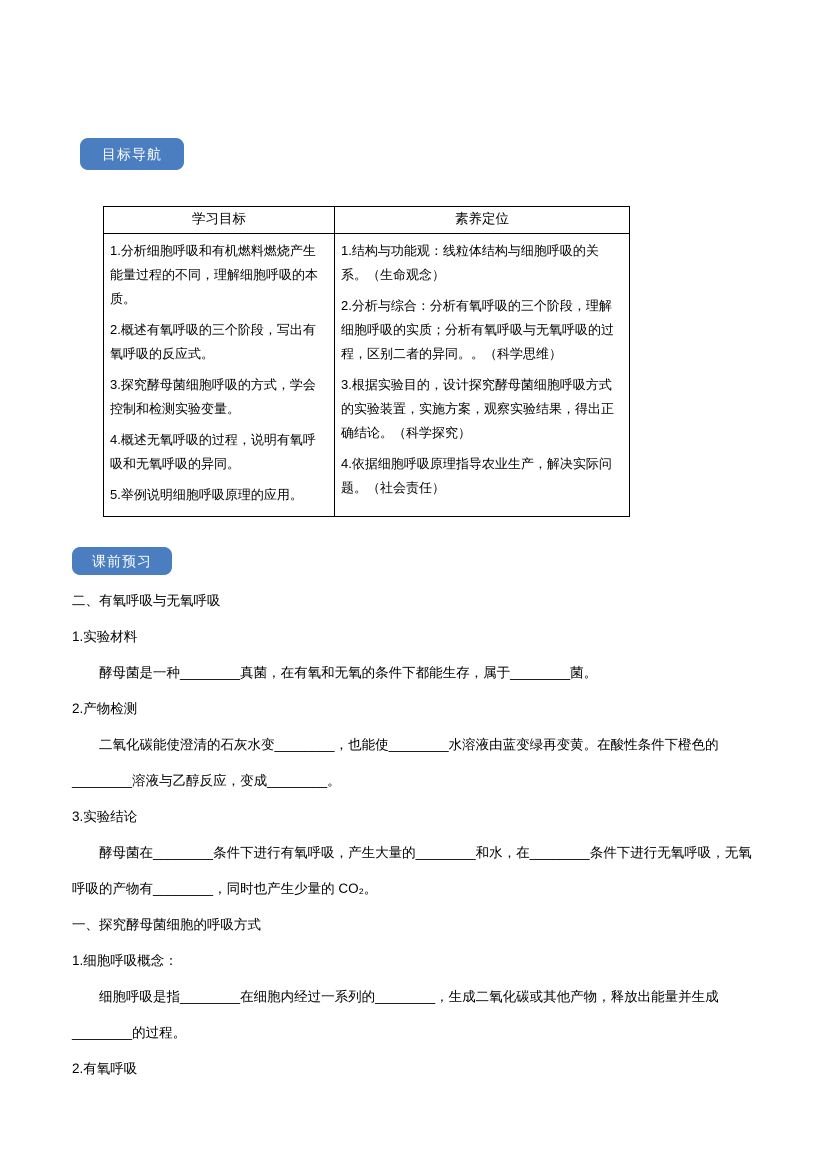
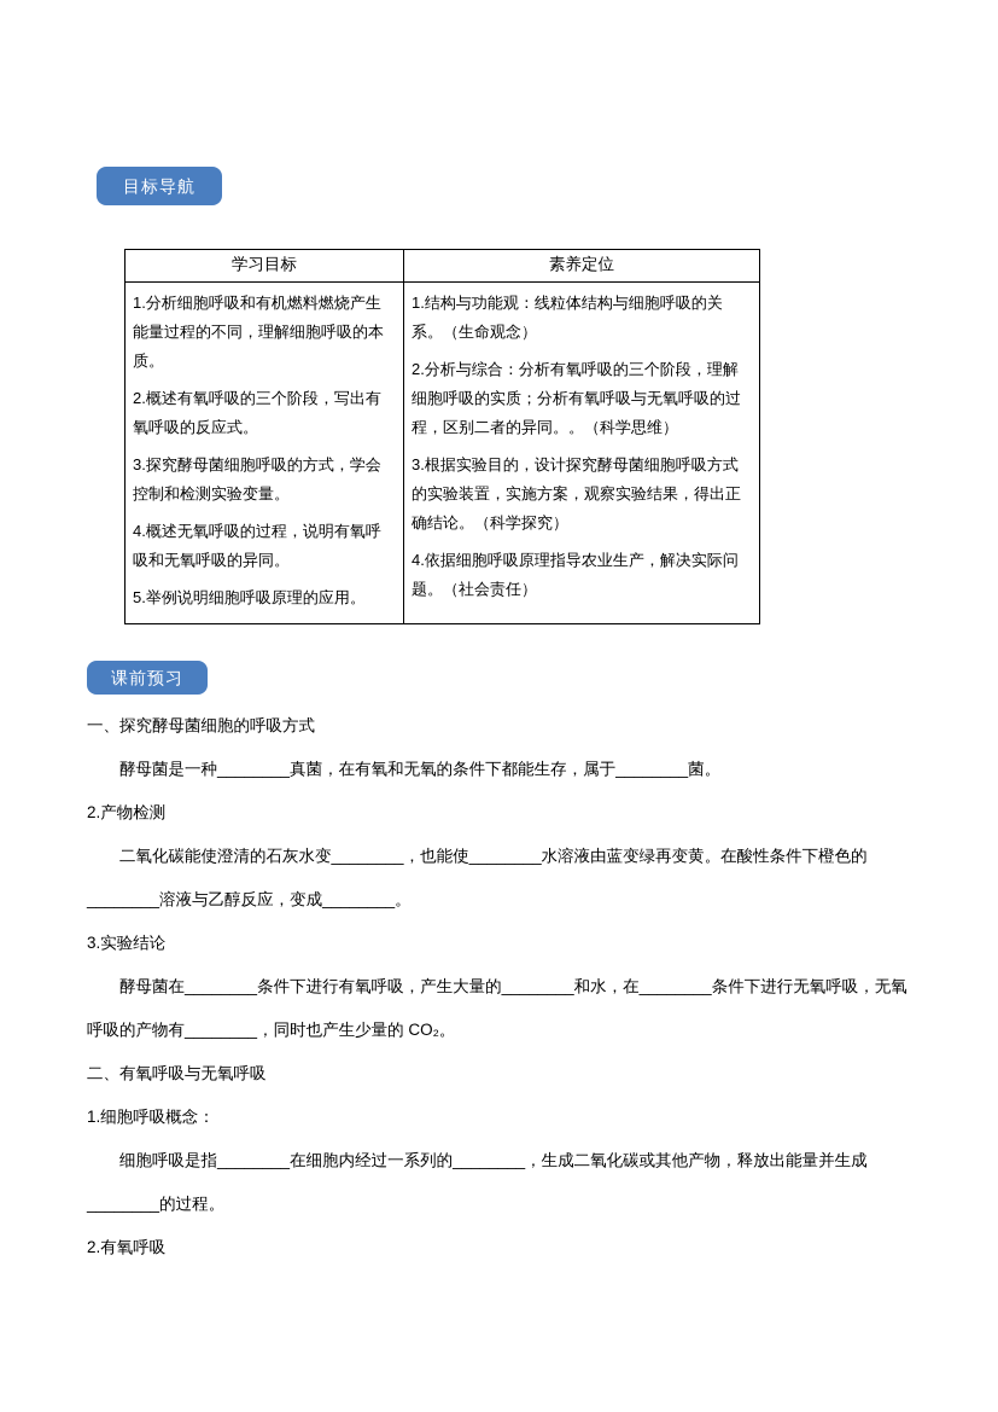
  目标导航
  学习目标	素养定位
  1.分析细胞呼吸和有机燃料燃烧产生能量过程的不同，理解细胞呼吸的本质。 2.概述有氧呼吸的三个阶段，写出有氧呼吸的反应式。 3.探究酵母菌细胞呼吸的方式，学会控制和检测实验变量。 4.概述无氧呼吸的过程，说明有氧呼吸和无氧呼吸的异同。 5.举例说明细胞呼吸原理的应用。	1.结构与功能观：线粒体结构与细胞呼吸的关系。（生命观念） 2.分析与综合：分析有氧呼吸的三个阶段，理解细胞呼吸的实质；分析有氧呼吸与无氧呼吸的过程，区别二者的异同。。（科学思维） 3.根据实验目的，设计探究酵母菌细胞呼吸方式的实验装置，实施方案，观察实验结果，得出正确结论。（科学探究） 4.依据细胞呼吸原理指导农业生产，解决实际问题。（社会责任）
  课前预习
- 二、有氧呼吸与无氧呼吸
+ 一、探究酵母菌细胞的呼吸方式
- 1.实验材料
  酵母菌是一种________真菌，在有氧和无氧的条件下都能生存，属于________菌。
  2.产物检测
  二氧化碳能使澄清的石灰水变________，也能使________水溶液由蓝变绿再变黄。在酸性条件下橙色的________溶液与乙醇反应，变成________。
  3.实验结论
  酵母菌在________条件下进行有氧呼吸，产生大量的________和水，在________条件下进行无氧呼吸，无氧呼吸的产物有________，同时也产生少量的 CO₂。
- 一、探究酵母菌细胞的呼吸方式
+ 二、有氧呼吸与无氧呼吸
  1.细胞呼吸概念：
  细胞呼吸是指________在细胞内经过一系列的________，生成二氧化碳或其他产物，释放出能量并生成________的过程。
  2.有氧呼吸
